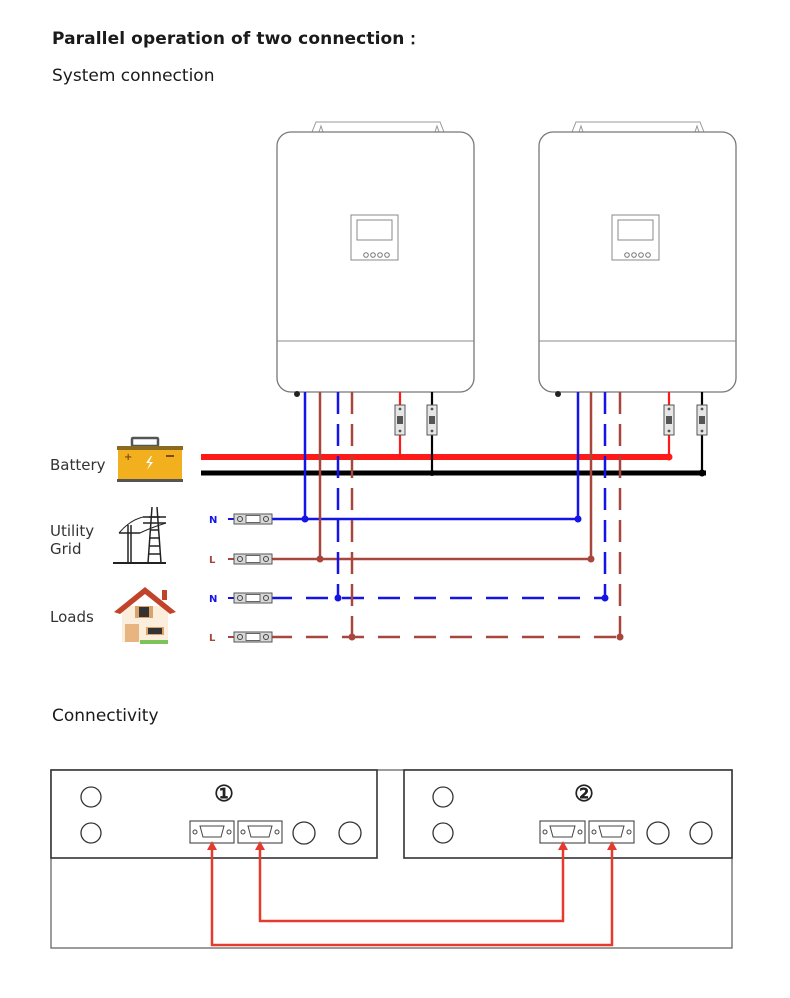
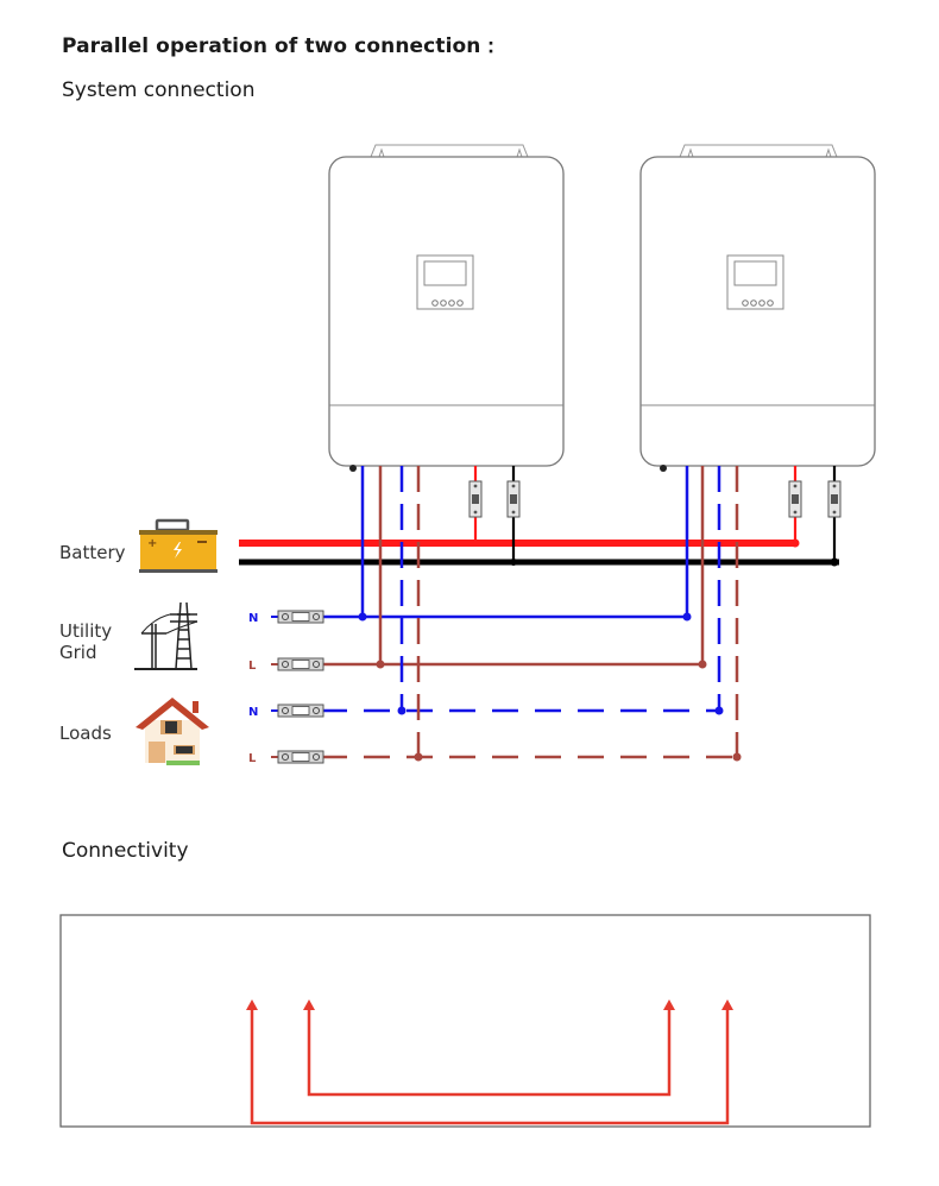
  Parallel operation of two connection：
  System connection
  Battery
  Utility
  Grid
  Loads
  Connectivity
  N
  L
  N
  L
  +
- ①
- ②
